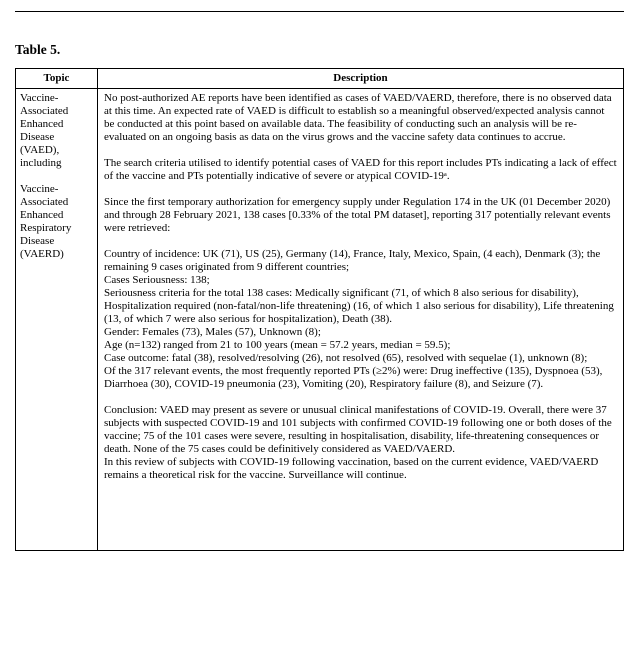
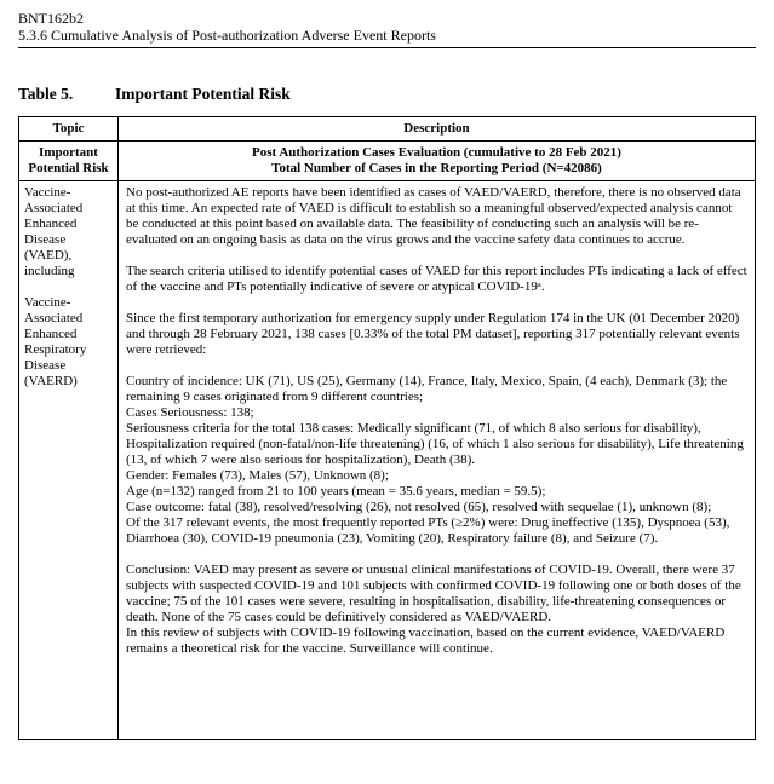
+ BNT162b2
+ 5.3.6 Cumulative Analysis of Post-authorization Adverse Event Reports
  Table 5.
+ Important Potential Risk
  Topic	Description
+ Important Potential Risk	Post Authorization Cases Evaluation (cumulative to 28 Feb 2021) Total Number of Cases in the Reporting Period (N=42086)
- Vaccine-Associated Enhanced Disease (VAED), including Vaccine-Associated Enhanced Respiratory Disease (VAERD)	No post-authorized AE reports have been identified as cases of VAED/VAERD, therefore, there is no observed data at this time. An expected rate of VAED is difficult to establish so a meaningful observed/expected analysis cannot be conducted at this point based on available data. The feasibility of conducting such an analysis will be re-evaluated on an ongoing basis as data on the virus grows and the vaccine safety data continues to accrue. The search criteria utilised to identify potential cases of VAED for this report includes PTs indicating a lack of effect of the vaccine and PTs potentially indicative of severe or atypical COVID-19ᵃ. Since the first temporary authorization for emergency supply under Regulation 174 in the UK (01 December 2020) and through 28 February 2021, 138 cases [0.33% of the total PM dataset], reporting 317 potentially relevant events were retrieved: Country of incidence: UK (71), US (25), Germany (14), France, Italy, Mexico, Spain, (4 each), Denmark (3); the remaining 9 cases originated from 9 different countries; Cases Seriousness: 138; Seriousness criteria for the total 138 cases: Medically significant (71, of which 8 also serious for disability), Hospitalization required (non-fatal/non-life threatening) (16, of which 1 also serious for disability), Life threatening (13, of which 7 were also serious for hospitalization), Death (38). Gender: Females (73), Males (57), Unknown (8); Age (n=132) ranged from 21 to 100 years (mean = 57.2 years, median = 59.5); Case outcome: fatal (38), resolved/resolving (26), not resolved (65), resolved with sequelae (1), unknown (8); Of the 317 relevant events, the most frequently reported PTs (≥2%) were: Drug ineffective (135), Dyspnoea (53), Diarrhoea (30), COVID-19 pneumonia (23), Vomiting (20), Respiratory failure (8), and Seizure (7). Conclusion: VAED may present as severe or unusual clinical manifestations of COVID-19. Overall, there were 37 subjects with suspected COVID-19 and 101 subjects with confirmed COVID-19 following one or both doses of the vaccine; 75 of the 101 cases were severe, resulting in hospitalisation, disability, life-threatening consequences or death. None of the 75 cases could be definitively considered as VAED/VAERD. In this review of subjects with COVID-19 following vaccination, based on the current evidence, VAED/VAERD remains a theoretical risk for the vaccine. Surveillance will continue.
+ Vaccine-Associated Enhanced Disease (VAED), including Vaccine-Associated Enhanced Respiratory Disease (VAERD)	No post-authorized AE reports have been identified as cases of VAED/VAERD, therefore, there is no observed data at this time. An expected rate of VAED is difficult to establish so a meaningful observed/expected analysis cannot be conducted at this point based on available data. The feasibility of conducting such an analysis will be re-evaluated on an ongoing basis as data on the virus grows and the vaccine safety data continues to accrue. The search criteria utilised to identify potential cases of VAED for this report includes PTs indicating a lack of effect of the vaccine and PTs potentially indicative of severe or atypical COVID-19ᵃ. Since the first temporary authorization for emergency supply under Regulation 174 in the UK (01 December 2020) and through 28 February 2021, 138 cases [0.33% of the total PM dataset], reporting 317 potentially relevant events were retrieved: Country of incidence: UK (71), US (25), Germany (14), France, Italy, Mexico, Spain, (4 each), Denmark (3); the remaining 9 cases originated from 9 different countries; Cases Seriousness: 138; Seriousness criteria for the total 138 cases: Medically significant (71, of which 8 also serious for disability), Hospitalization required (non-fatal/non-life threatening) (16, of which 1 also serious for disability), Life threatening (13, of which 7 were also serious for hospitalization), Death (38). Gender: Females (73), Males (57), Unknown (8); Age (n=132) ranged from 21 to 100 years (mean = 35.6 years, median = 59.5); Case outcome: fatal (38), resolved/resolving (26), not resolved (65), resolved with sequelae (1), unknown (8); Of the 317 relevant events, the most frequently reported PTs (≥2%) were: Drug ineffective (135), Dyspnoea (53), Diarrhoea (30), COVID-19 pneumonia (23), Vomiting (20), Respiratory failure (8), and Seizure (7). Conclusion: VAED may present as severe or unusual clinical manifestations of COVID-19. Overall, there were 37 subjects with suspected COVID-19 and 101 subjects with confirmed COVID-19 following one or both doses of the vaccine; 75 of the 101 cases were severe, resulting in hospitalisation, disability, life-threatening consequences or death. None of the 75 cases could be definitively considered as VAED/VAERD. In this review of subjects with COVID-19 following vaccination, based on the current evidence, VAED/VAERD remains a theoretical risk for the vaccine. Surveillance will continue.
